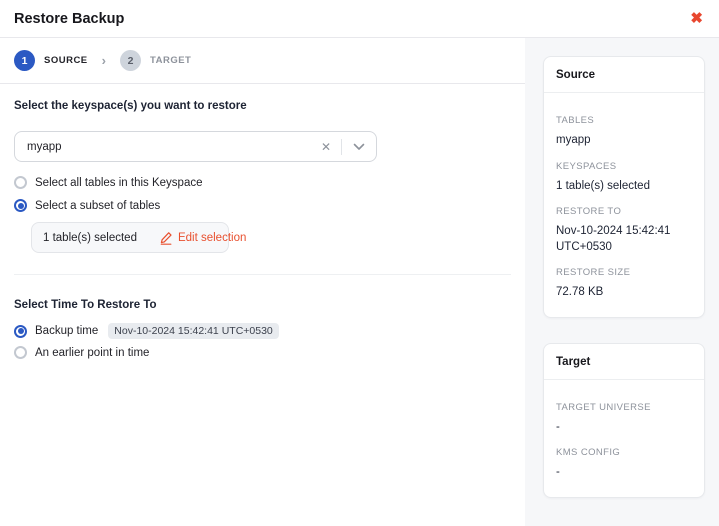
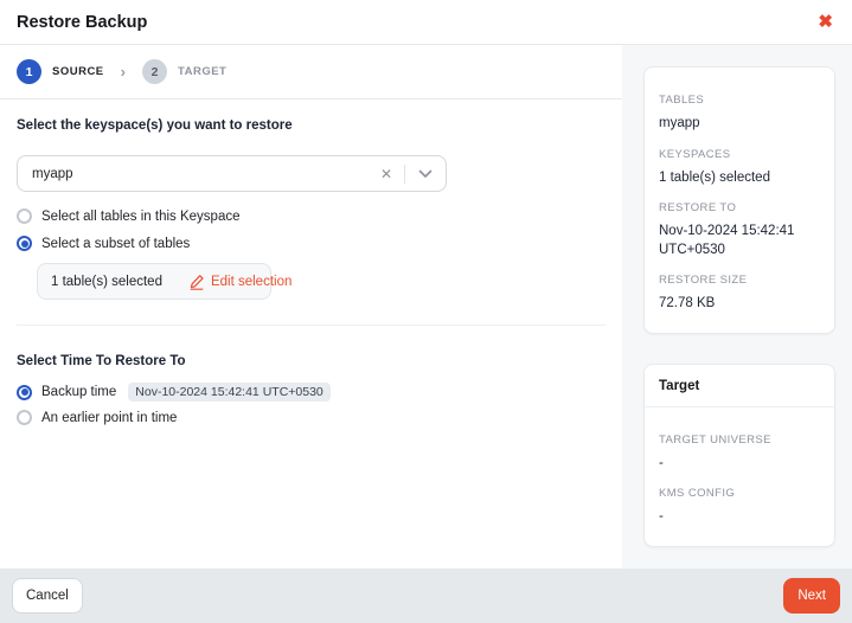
  Restore Backup
  ✖
  1
  SOURCE
  ›
  2
  TARGET
  Select the keyspace(s) you want to restore
  myapp
  ✕
  Select all tables in this Keyspace
  Select a subset of tables
  1 table(s) selected
  Edit selection
  Select Time To Restore To
  Backup time
  Nov-10-2024 15:42:41 UTC+0530
  An earlier point in time
- Source
  TABLES
  myapp
  KEYSPACES
  1 table(s) selected
  RESTORE TO
  Nov-10-2024 15:42:41 UTC+0530
  RESTORE SIZE
  72.78 KB
  Target
  TARGET UNIVERSE
  -
  KMS CONFIG
  -
+ Cancel
+ Next
